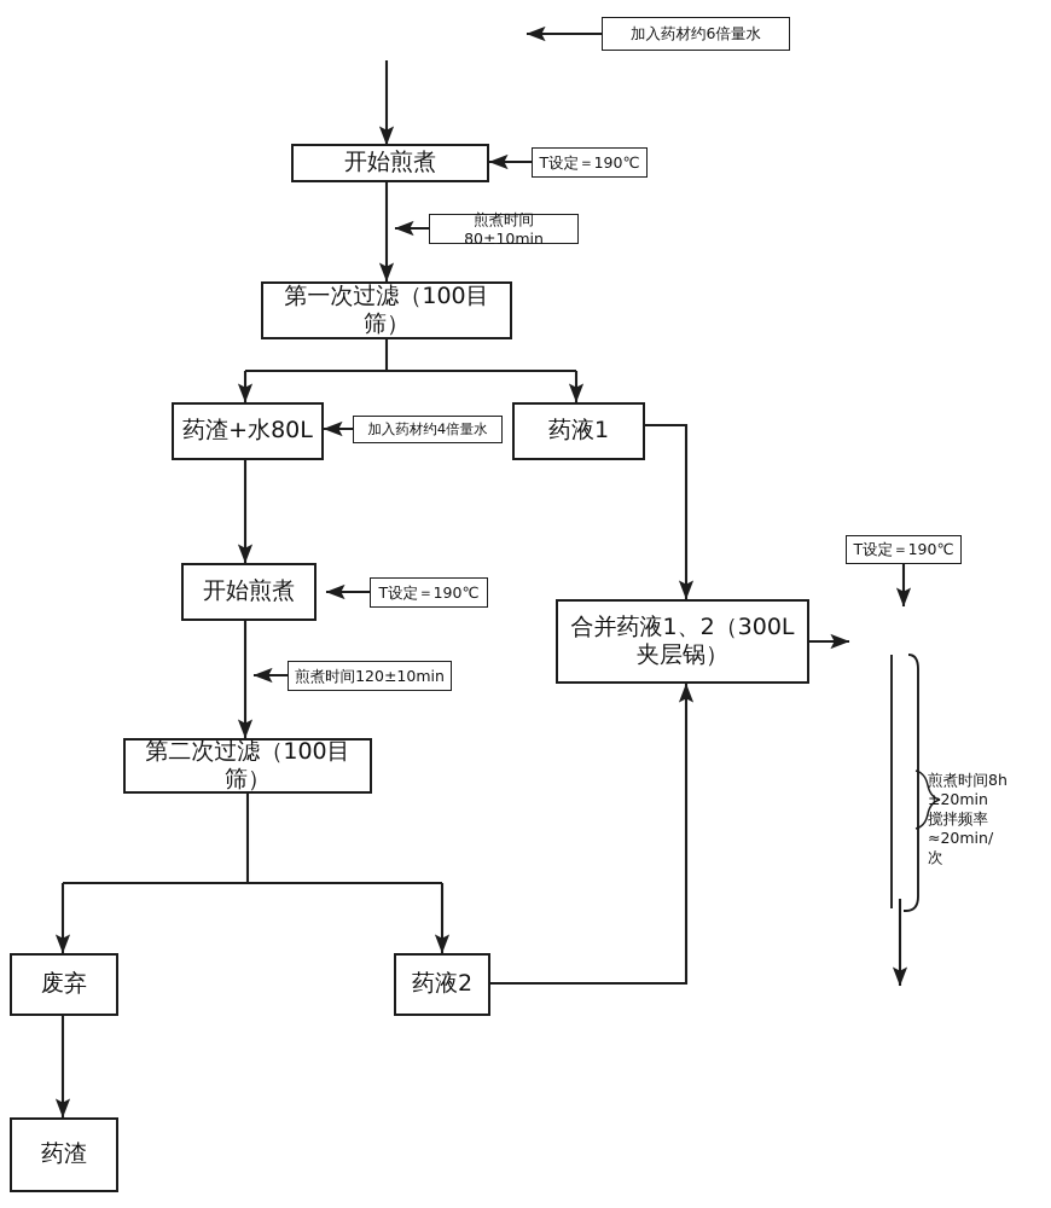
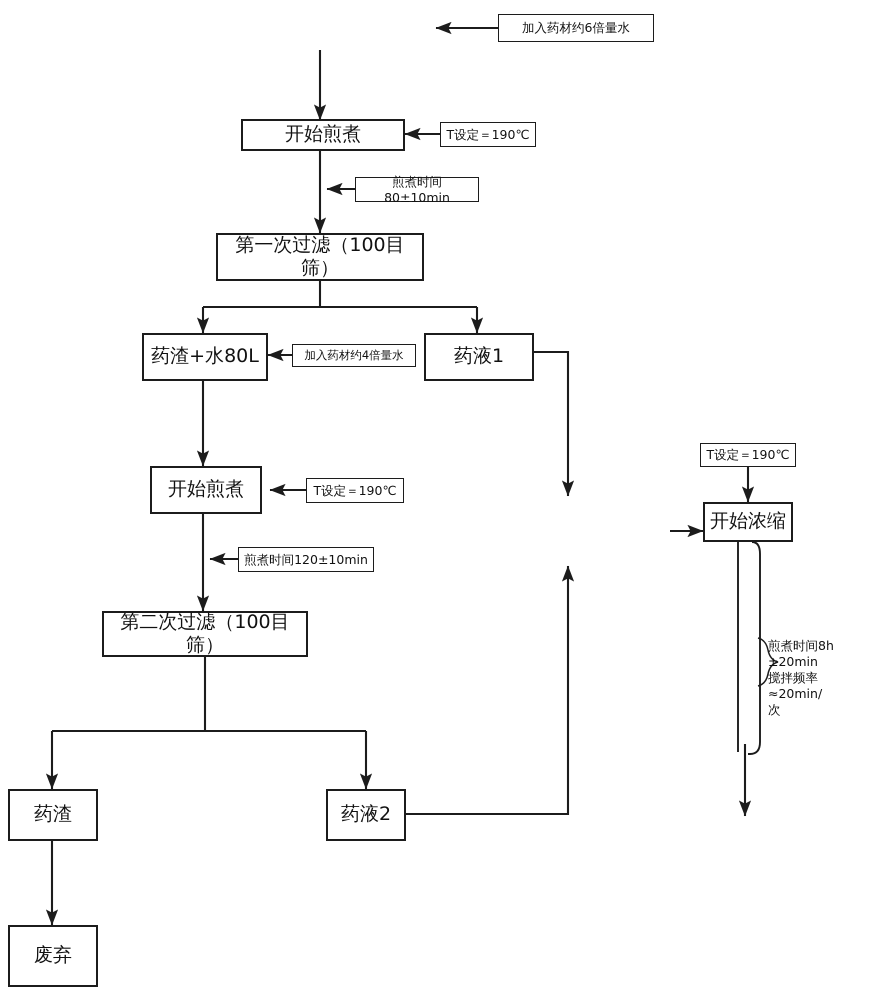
  加入药材约6倍量水
  开始煎煮
  T设定＝190℃
  煎煮时间80±10min
  第一次过滤（100目筛）
  药渣+水80L
  加入药材约4倍量水
  药液1
  开始煎煮
  T设定＝190℃
  煎煮时间120±10min
  第二次过滤（100目筛）
- 合并药液1、2（300L夹层锅）
  T设定＝190℃
+ 开始浓缩
  煎煮时间8h
  ±20min
  搅拌频率≈20min/
  次
- 废弃
+ 药渣
  药液2
- 药渣
+ 废弃
